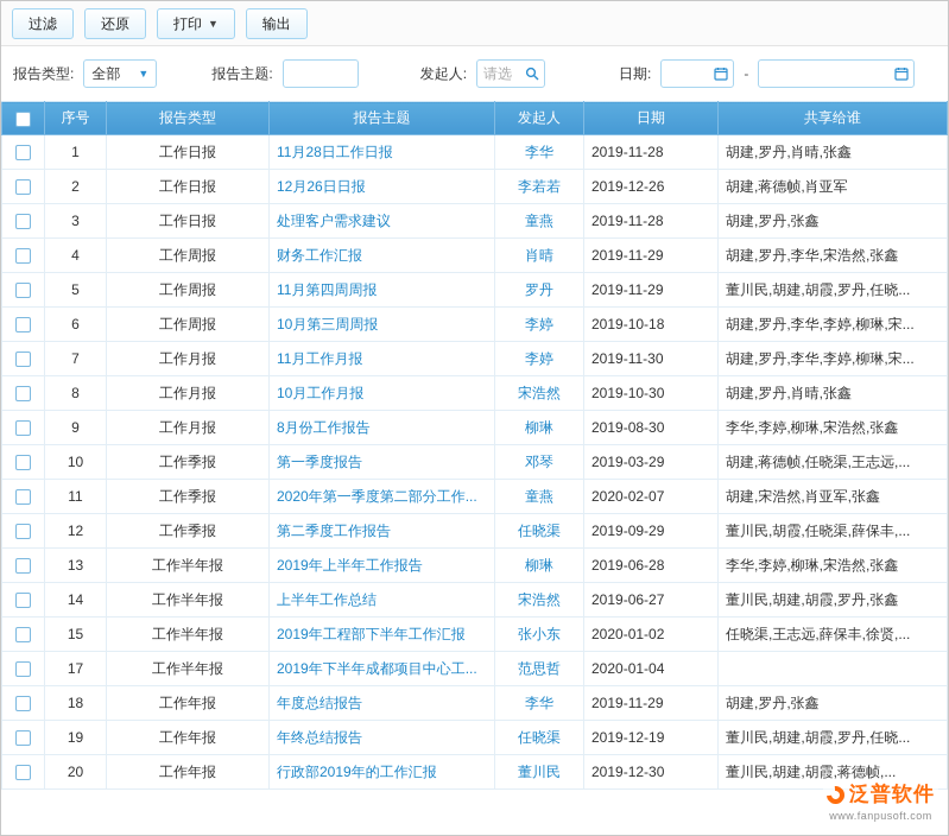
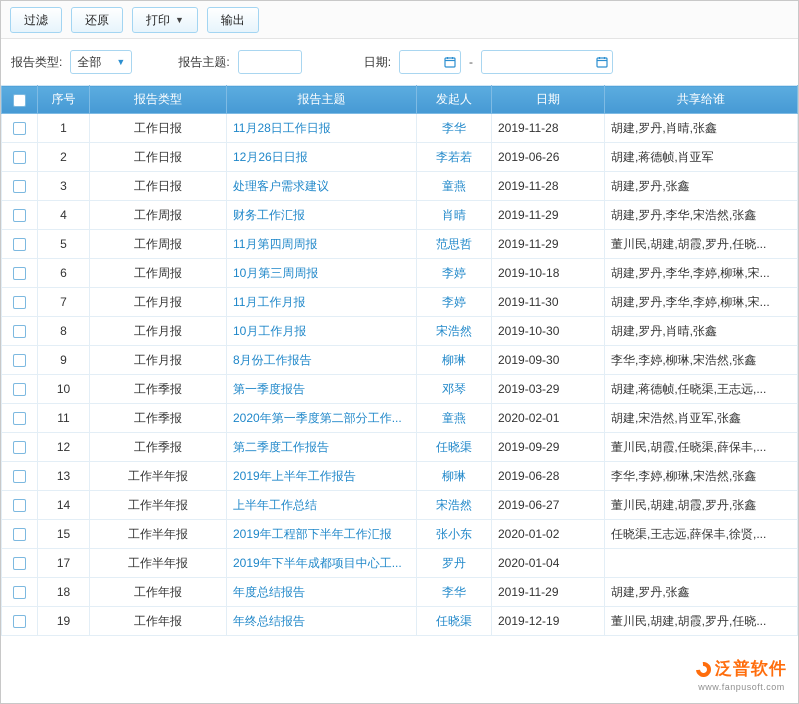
  过滤
  还原
  打印
  ▼
  输出
  报告类型:
  全部
  ▼
  报告主题:
- 发起人:
- 请选
  日期:
  -
  	序号	报告类型	报告主题	发起人	日期	共享给谁
  	1	工作日报	11月28日工作日报	李华	2019-11-28	胡建,罗丹,肖晴,张鑫
- 	2	工作日报	12月26日日报	李若若	2019-12-26	胡建,蒋德帧,肖亚军
+ 	2	工作日报	12月26日日报	李若若	2019-06-26	胡建,蒋德帧,肖亚军
  	3	工作日报	处理客户需求建议	童燕	2019-11-28	胡建,罗丹,张鑫
  	4	工作周报	财务工作汇报	肖晴	2019-11-29	胡建,罗丹,李华,宋浩然,张鑫
- 	5	工作周报	11月第四周周报	罗丹	2019-11-29	董川民,胡建,胡霞,罗丹,任晓...
+ 	5	工作周报	11月第四周周报	范思哲	2019-11-29	董川民,胡建,胡霞,罗丹,任晓...
  	6	工作周报	10月第三周周报	李婷	2019-10-18	胡建,罗丹,李华,李婷,柳琳,宋...
  	7	工作月报	11月工作月报	李婷	2019-11-30	胡建,罗丹,李华,李婷,柳琳,宋...
  	8	工作月报	10月工作月报	宋浩然	2019-10-30	胡建,罗丹,肖晴,张鑫
- 	9	工作月报	8月份工作报告	柳琳	2019-08-30	李华,李婷,柳琳,宋浩然,张鑫
+ 	9	工作月报	8月份工作报告	柳琳	2019-09-30	李华,李婷,柳琳,宋浩然,张鑫
  	10	工作季报	第一季度报告	邓琴	2019-03-29	胡建,蒋德帧,任晓渠,王志远,...
- 	11	工作季报	2020年第一季度第二部分工作...	童燕	2020-02-07	胡建,宋浩然,肖亚军,张鑫
+ 	11	工作季报	2020年第一季度第二部分工作...	童燕	2020-02-01	胡建,宋浩然,肖亚军,张鑫
  	12	工作季报	第二季度工作报告	任晓渠	2019-09-29	董川民,胡霞,任晓渠,薛保丰,...
  	13	工作半年报	2019年上半年工作报告	柳琳	2019-06-28	李华,李婷,柳琳,宋浩然,张鑫
  	14	工作半年报	上半年工作总结	宋浩然	2019-06-27	董川民,胡建,胡霞,罗丹,张鑫
  	15	工作半年报	2019年工程部下半年工作汇报	张小东	2020-01-02	任晓渠,王志远,薛保丰,徐贤,...
- 	17	工作半年报	2019年下半年成都项目中心工...	范思哲	2020-01-04
+ 	17	工作半年报	2019年下半年成都项目中心工...	罗丹	2020-01-04
  	18	工作年报	年度总结报告	李华	2019-11-29	胡建,罗丹,张鑫
  	19	工作年报	年终总结报告	任晓渠	2019-12-19	董川民,胡建,胡霞,罗丹,任晓...
- 	20	工作年报	行政部2019年的工作汇报	董川民	2019-12-30	董川民,胡建,胡霞,蒋德帧,...
  泛普软件
  www.fanpusoft.com
